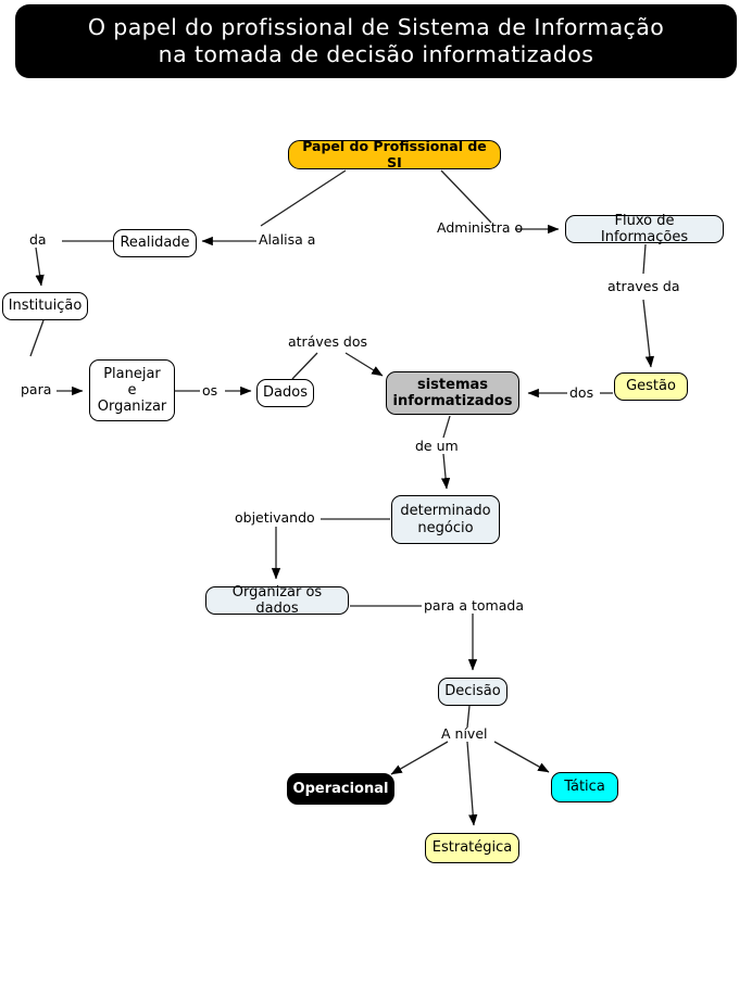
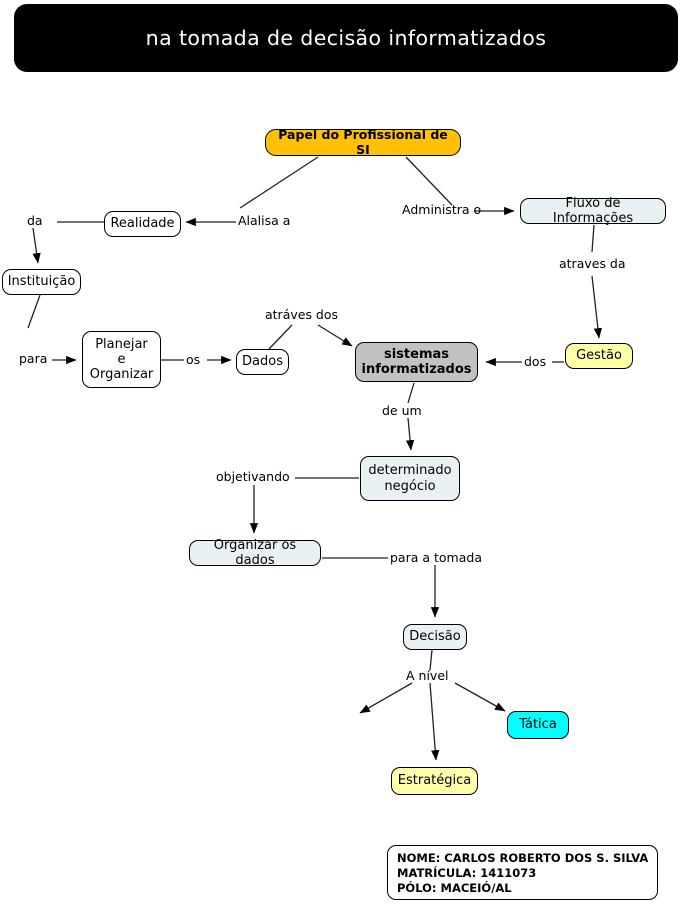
- O papel do profissional de Sistema de Informação
  na tomada de decisão informatizados
  Papel do Profissional de SI
  Realidade
  Instituição
  Planejar
  e
  Organizar
  Dados
  sistemas
  informatizados
  Fluxo de Informações
  Gestão
  determinado
  negócio
  Organizar os dados
  Decisão
- Operacional
  Tática
  Estratégica
  Alalisa a
  Administra o
  da
  para
  os
  atráves dos
  atraves da
  dos
  de um
  objetivando
  para a tomada
  A nível
+ NOME: CARLOS ROBERTO DOS S. SILVA
+ MATRÍCULA: 1411073
+ PÓLO: MACEIÓ/AL
